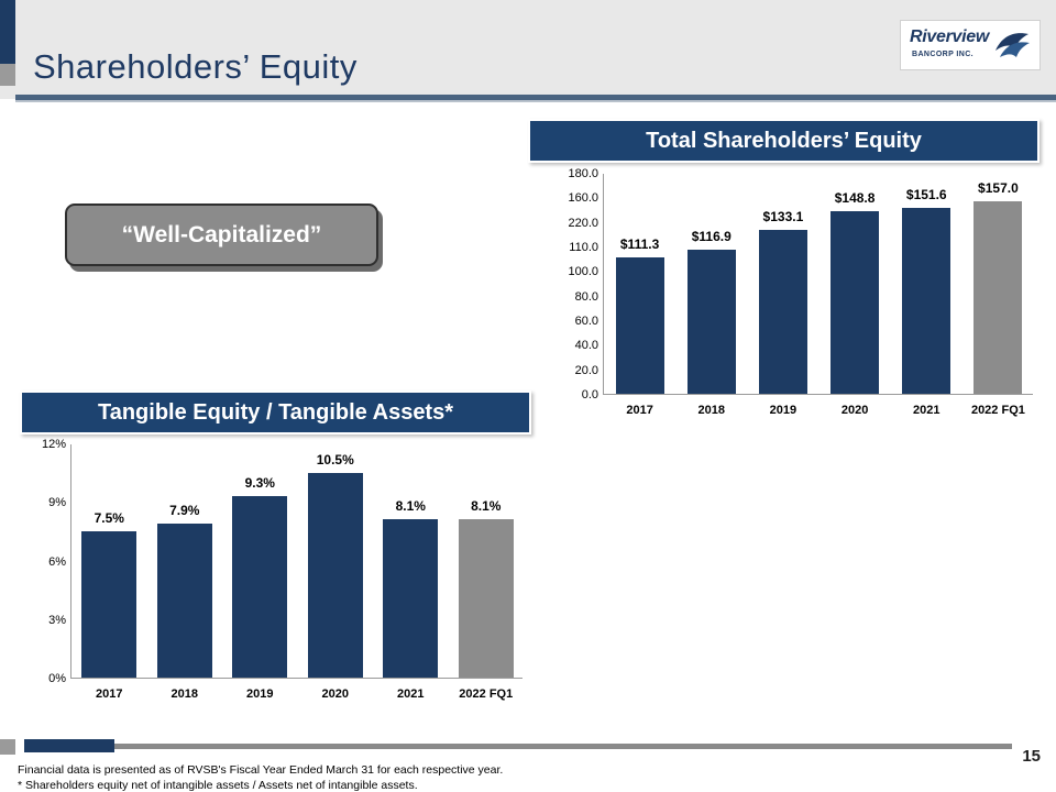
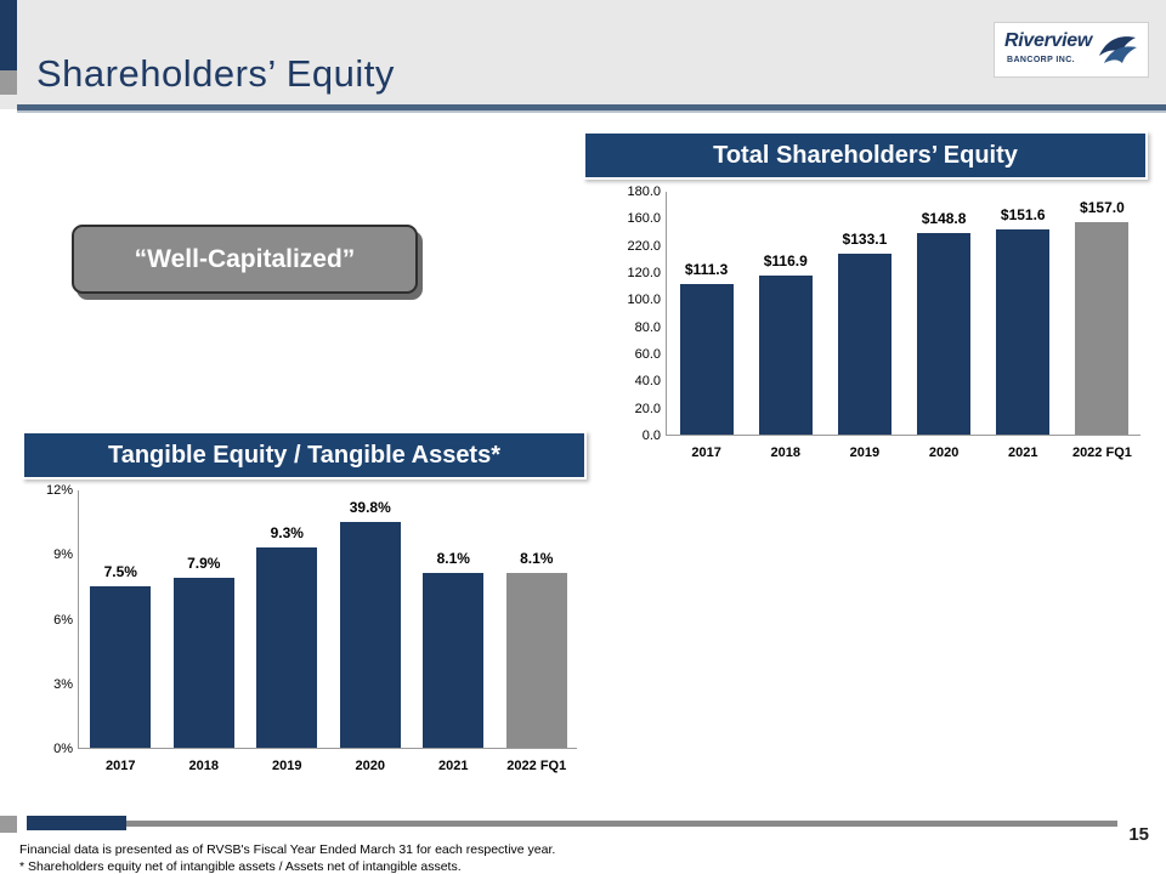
  Shareholders’ Equity
  Riverview
  “Well-Capitalized”
  Total Shareholders’ Equity
  Tangible Equity / Tangible Assets*
  0.0
  20.0
  40.0
  60.0
  80.0
  100.0
- 110.0
+ 120.0
  220.0
  160.0
  180.0
  $111.3
  2017
  $116.9
  2018
  $133.1
  2019
  $148.8
  2020
  $151.6
  2021
  $157.0
  2022 FQ1
  0%
  3%
  6%
  9%
  12%
  7.5%
  2017
  7.9%
  2018
  9.3%
  2019
- 10.5%
+ 39.8%
  2020
  8.1%
  2021
  8.1%
  2022 FQ1
  15
  Financial data is presented as of RVSB's Fiscal Year Ended March 31 for each respective year.
  * Shareholders equity net of intangible assets / Assets net of intangible assets.
